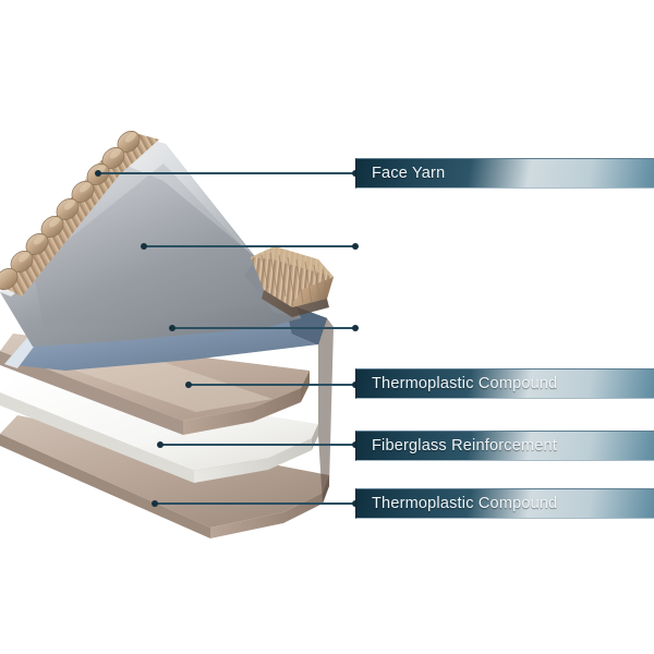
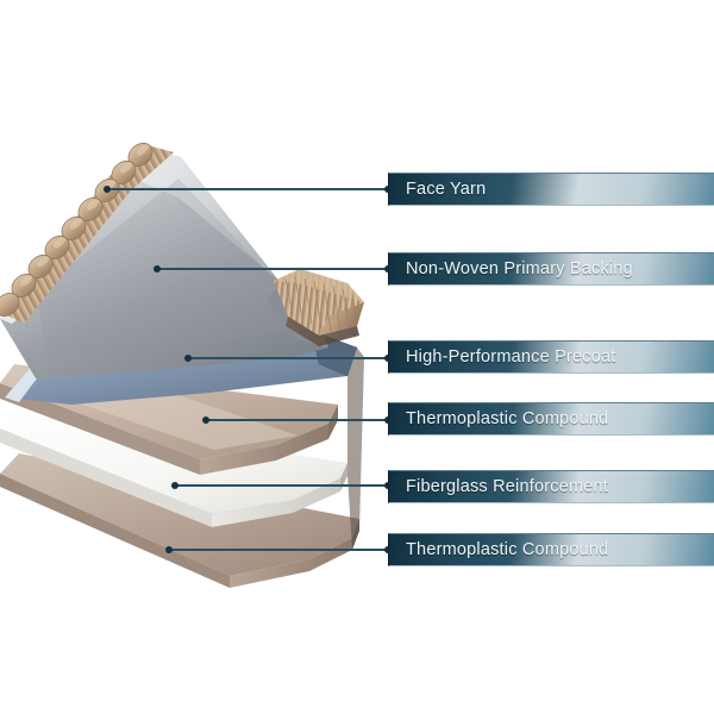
  Face Yarn
+ Non-Woven Primary Backing
+ High-Performance Precoat
  Thermoplastic Compound
  Fiberglass Reinforcement
  Thermoplastic Compound
